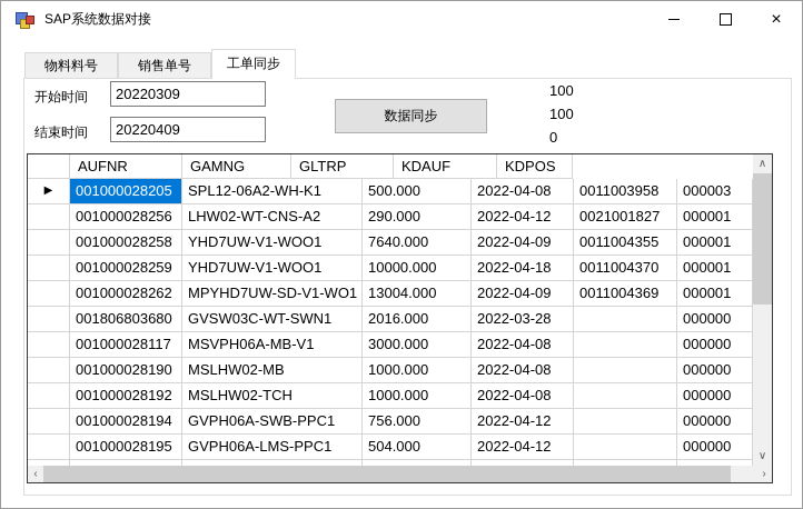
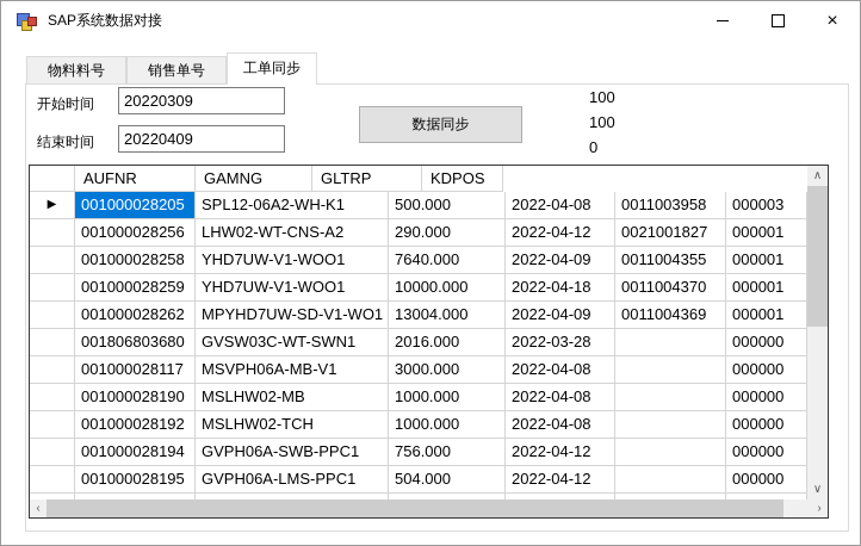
  SAP系统数据对接
  ×
  物料料号
  销售单号
  工单同步
  开始时间
  20220309
  结束时间
  20220409
  数据同步
  100
  100
  0
  AUFNR
  GAMNG
  GLTRP
- KDAUF
  KDPOS
  ▶
  001000028205
  SPL12-06A2-WH-K1
  500.000
  2022-04-08
  0011003958
  000003
  001000028256
  LHW02-WT-CNS-A2
  290.000
  2022-04-12
  0021001827
  000001
  001000028258
  YHD7UW-V1-WOO1
  7640.000
  2022-04-09
  0011004355
  000001
  001000028259
  YHD7UW-V1-WOO1
  10000.000
  2022-04-18
  0011004370
  000001
  001000028262
  MPYHD7UW-SD-V1-WO1
  13004.000
  2022-04-09
  0011004369
  000001
  001806803680
  GVSW03C-WT-SWN1
  2016.000
  2022-03-28
  000000
  001000028117
  MSVPH06A-MB-V1
  3000.000
  2022-04-08
  000000
  001000028190
  MSLHW02-MB
  1000.000
  2022-04-08
  000000
  001000028192
  MSLHW02-TCH
  1000.000
  2022-04-08
  000000
  001000028194
  GVPH06A-SWB-PPC1
  756.000
  2022-04-12
  000000
  001000028195
  GVPH06A-LMS-PPC1
  504.000
  2022-04-12
  000000
  ∧
  ∨
  ‹
  ›
